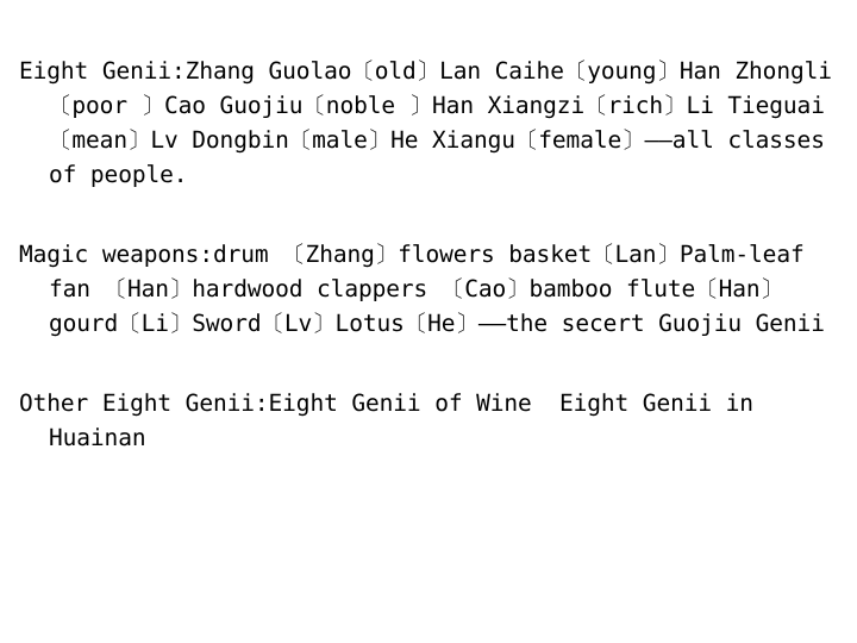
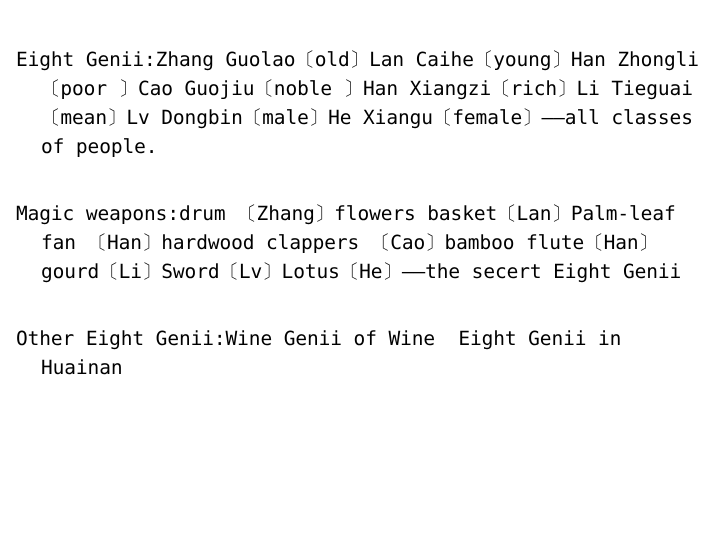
  Eight Genii:Zhang Guolao〔old〕Lan Caihe〔young〕Han Zhongli〔poor 〕Cao Guojiu〔noble 〕Han Xiangzi〔rich〕Li Tieguai〔mean〕Lv Dongbin〔male〕He Xiangu〔female〕——all classes of people.
- Magic weapons:drum 〔Zhang〕flowers basket〔Lan〕Palm-leaf fan 〔Han〕hardwood clappers 〔Cao〕bamboo flute〔Han〕gourd〔Li〕Sword〔Lv〕Lotus〔He〕——the secert Guojiu Genii
+ Magic weapons:drum 〔Zhang〕flowers basket〔Lan〕Palm-leaf fan 〔Han〕hardwood clappers 〔Cao〕bamboo flute〔Han〕gourd〔Li〕Sword〔Lv〕Lotus〔He〕——the secert Eight Genii
- Other Eight Genii:Eight Genii of Wine Eight Genii in Huainan
+ Other Eight Genii:Wine Genii of Wine Eight Genii in Huainan
